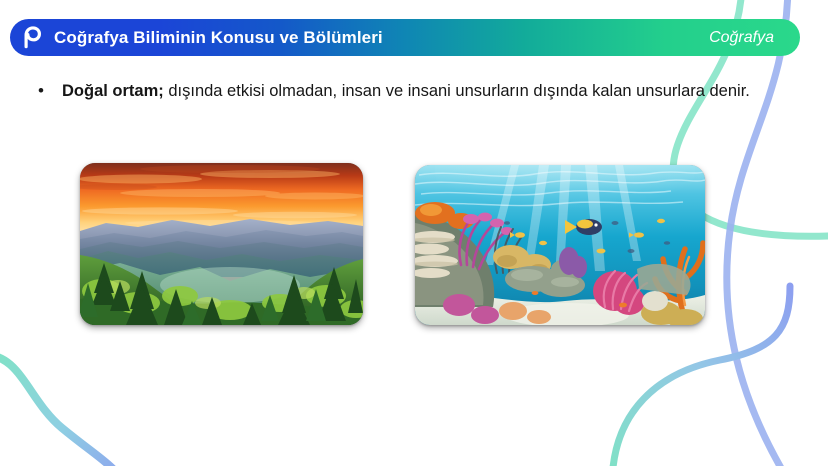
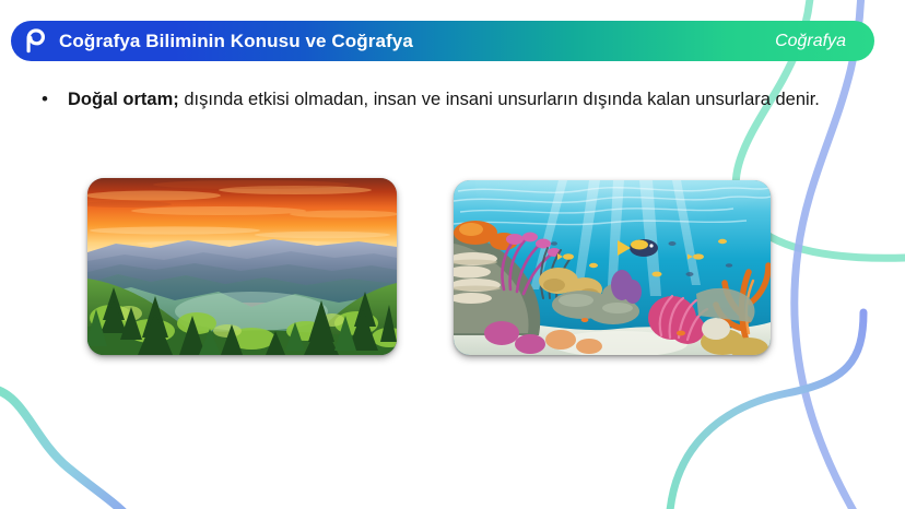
- Coğrafya Biliminin Konusu ve Bölümleri
+ Coğrafya Biliminin Konusu ve Coğrafya
  Coğrafya
  •
  Doğal ortam; dışında etkisi olmadan, insan ve insani unsurların dışında kalan unsurlara denir.
